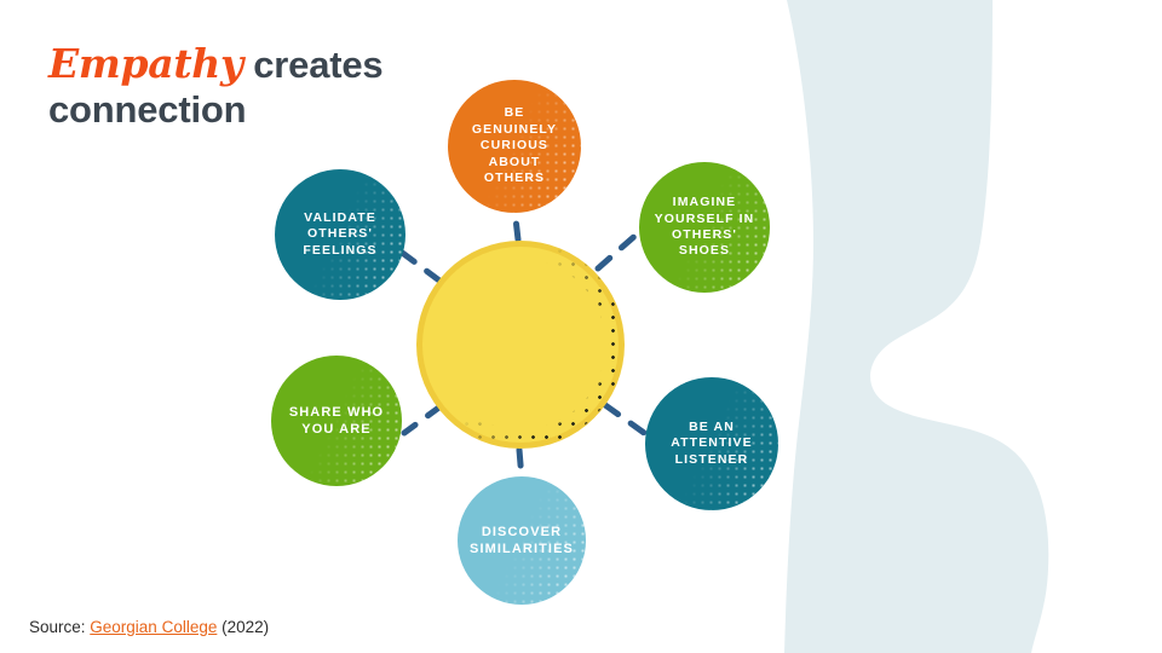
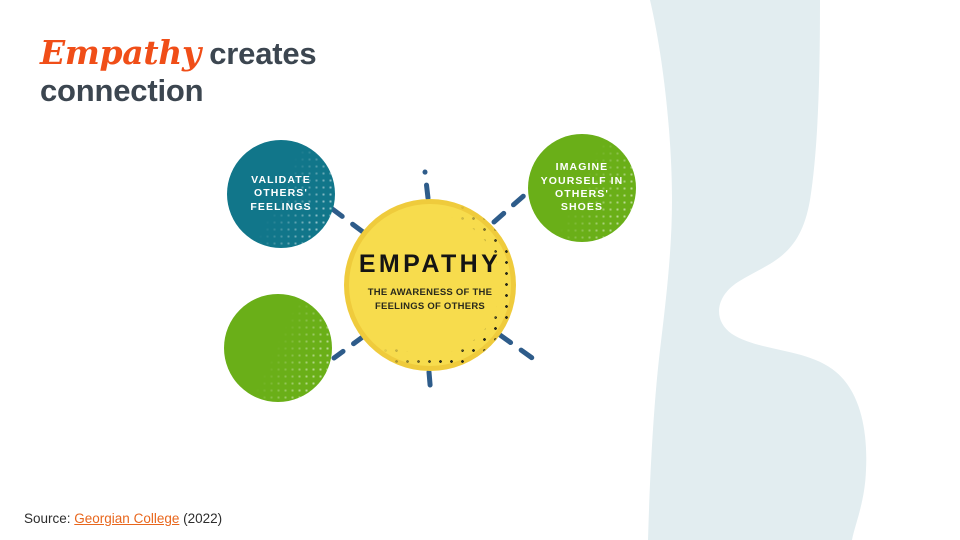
  Empathy creates
  connection
- BE
- GENUINELY
- CURIOUS
- ABOUT
- OTHERS
  IMAGINE
  YOURSELF IN
  OTHERS'
  SHOES
- BE AN
- ATTENTIVE
- LISTENER
- DISCOVER
- SIMILARITIES
- SHARE WHO
- YOU ARE
  VALIDATE
  OTHERS'
  FEELINGS
+ EMPATHY
+ THE AWARENESS OF THE
+ FEELINGS OF OTHERS
  Source: Georgian College (2022)
